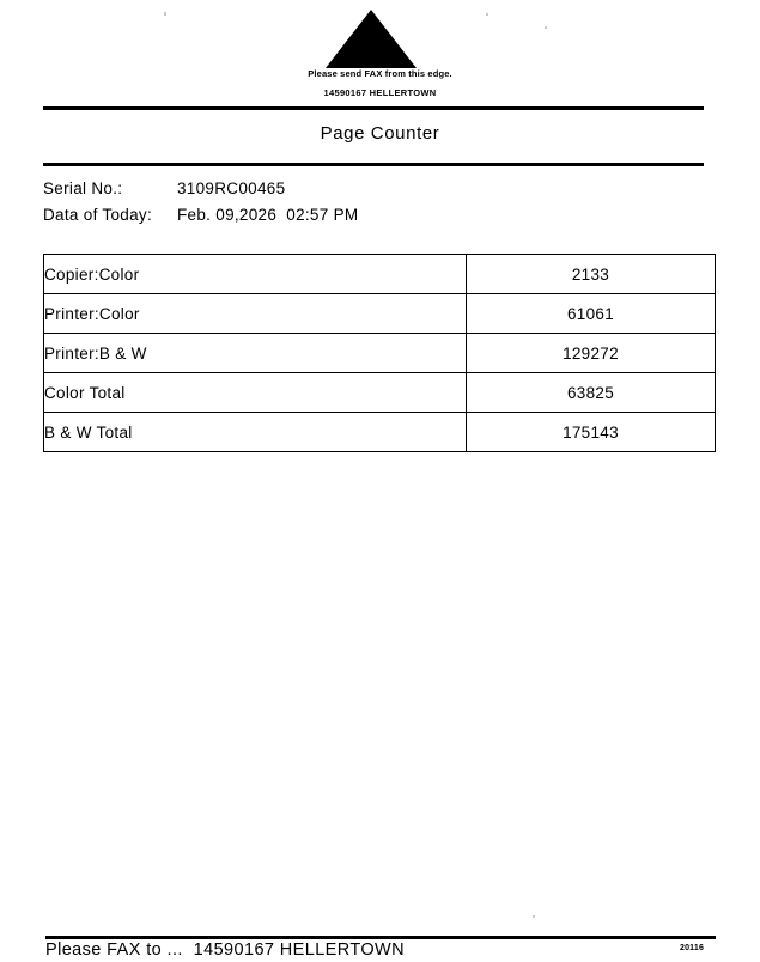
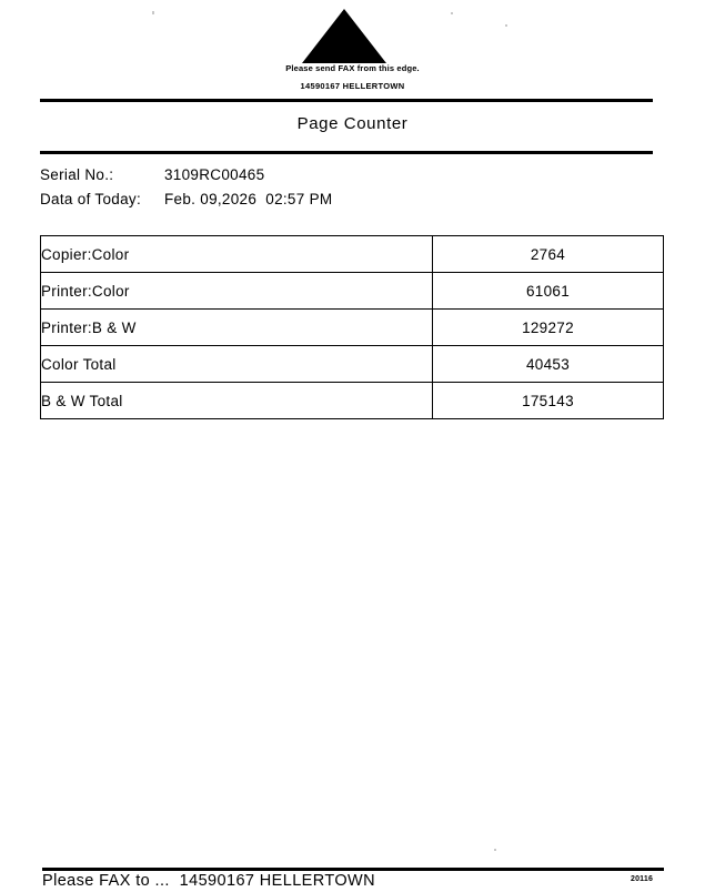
  Please send FAX from this edge.
  14590167 HELLERTOWN
  Page Counter
  Serial No.:
  3109RC00465
  Data of Today:
  Feb. 09,2026 02:57 PM
- Copier:Color	2133
+ Copier:Color	2764
  Printer:Color	61061
  Printer:B & W	129272
- Color Total	63825
+ Color Total	40453
  B & W Total	175143
  Please FAX to ... 14590167 HELLERTOWN
